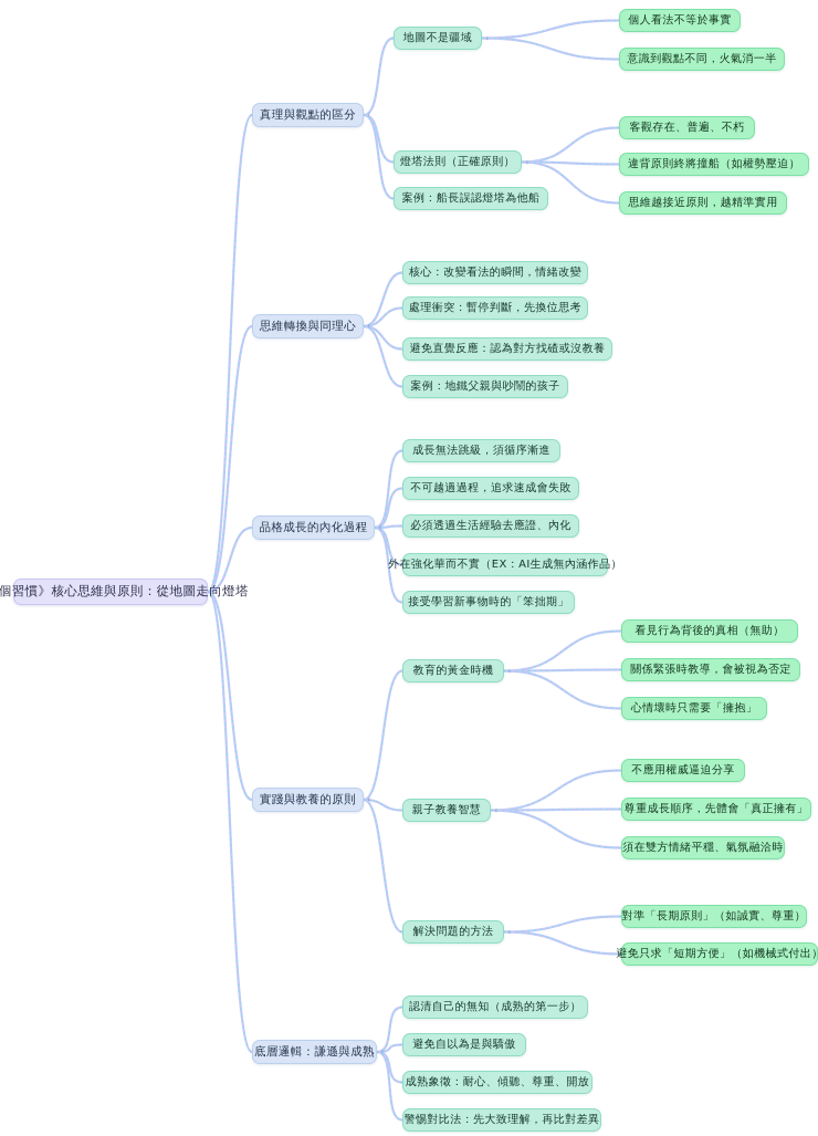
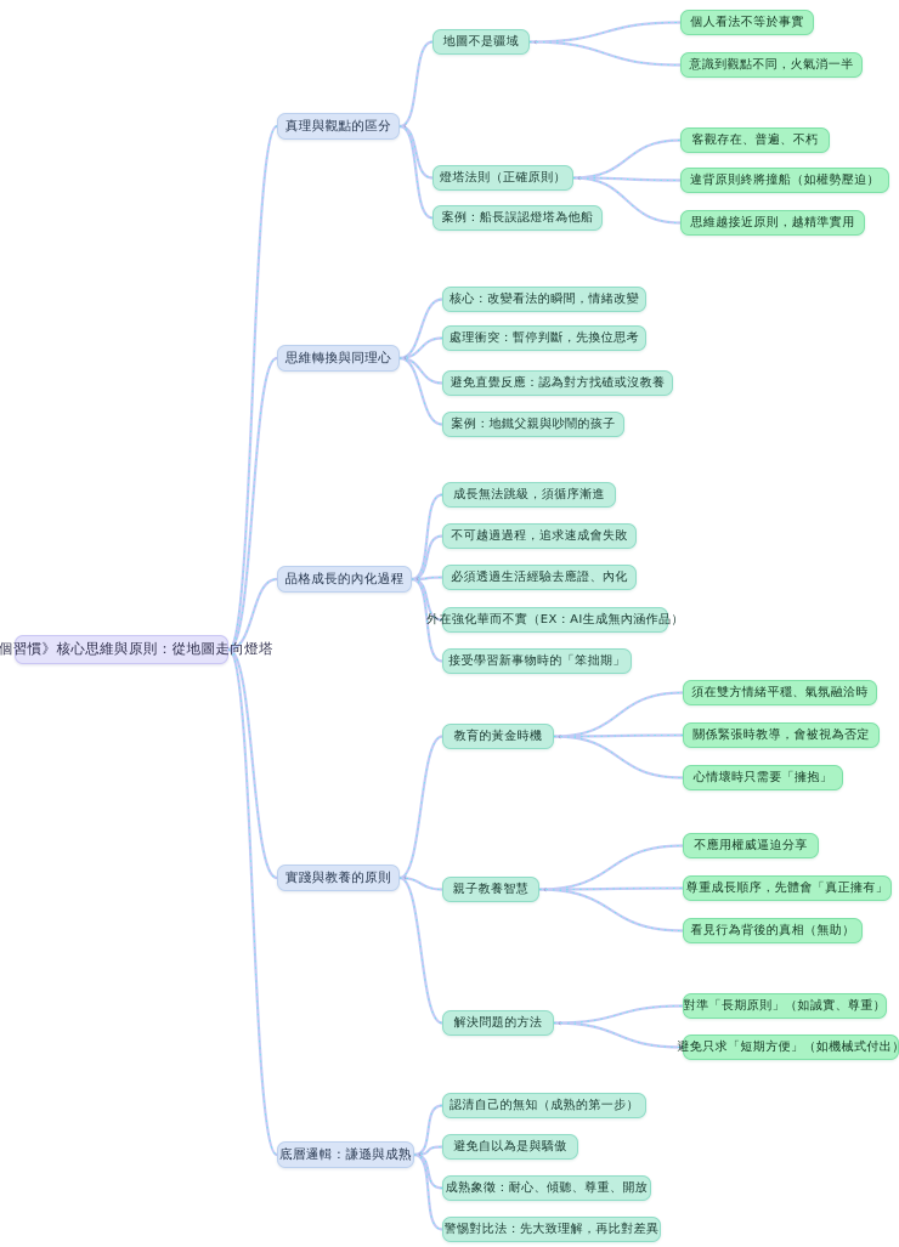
  個習慣》核心思維與原則：從地圖走向燈塔
  ‹
  真理與觀點的區分
  ‹
  地圖不是疆域
  ‹
  個人看法不等於事實
  意識到觀點不同，火氣消一半
  燈塔法則（正確原則）
  ‹
  客觀存在、普遍、不朽
  違背原則終將撞船（如權勢壓迫）
  思維越接近原則，越精準實用
  案例：船長誤認燈塔為他船
  思維轉換與同理心
  ‹
  核心：改變看法的瞬間，情緒改變
  處理衝突：暫停判斷，先換位思考
  避免直覺反應：認為對方找碴或沒教養
  案例：地鐵父親與吵鬧的孩子
  品格成長的內化過程
  ‹
  成長無法跳級，須循序漸進
  不可越過過程，追求速成會失敗
  必須透過生活經驗去應證、內化
  外在強化華而不實（EX：AI生成無內涵作品）
  接受學習新事物時的「笨拙期」
  實踐與教養的原則
  ‹
  教育的黃金時機
  ‹
- 看見行為背後的真相（無助）
+ 須在雙方情緒平穩、氣氛融洽時
  關係緊張時教導，會被視為否定
  心情壞時只需要「擁抱」
  親子教養智慧
  ‹
  不應用權威逼迫分享
  尊重成長順序，先體會「真正擁有」
- 須在雙方情緒平穩、氣氛融洽時
+ 看見行為背後的真相（無助）
  解決問題的方法
  ‹
  對準「長期原則」（如誠實、尊重）
  避免只求「短期方便」（如機械式付出）
  底層邏輯：謙遜與成熟
  ‹
  認清自己的無知（成熟的第一步）
  避免自以為是與驕傲
  成熟象徵：耐心、傾聽、尊重、開放
  警惕對比法：先大致理解，再比對差異
